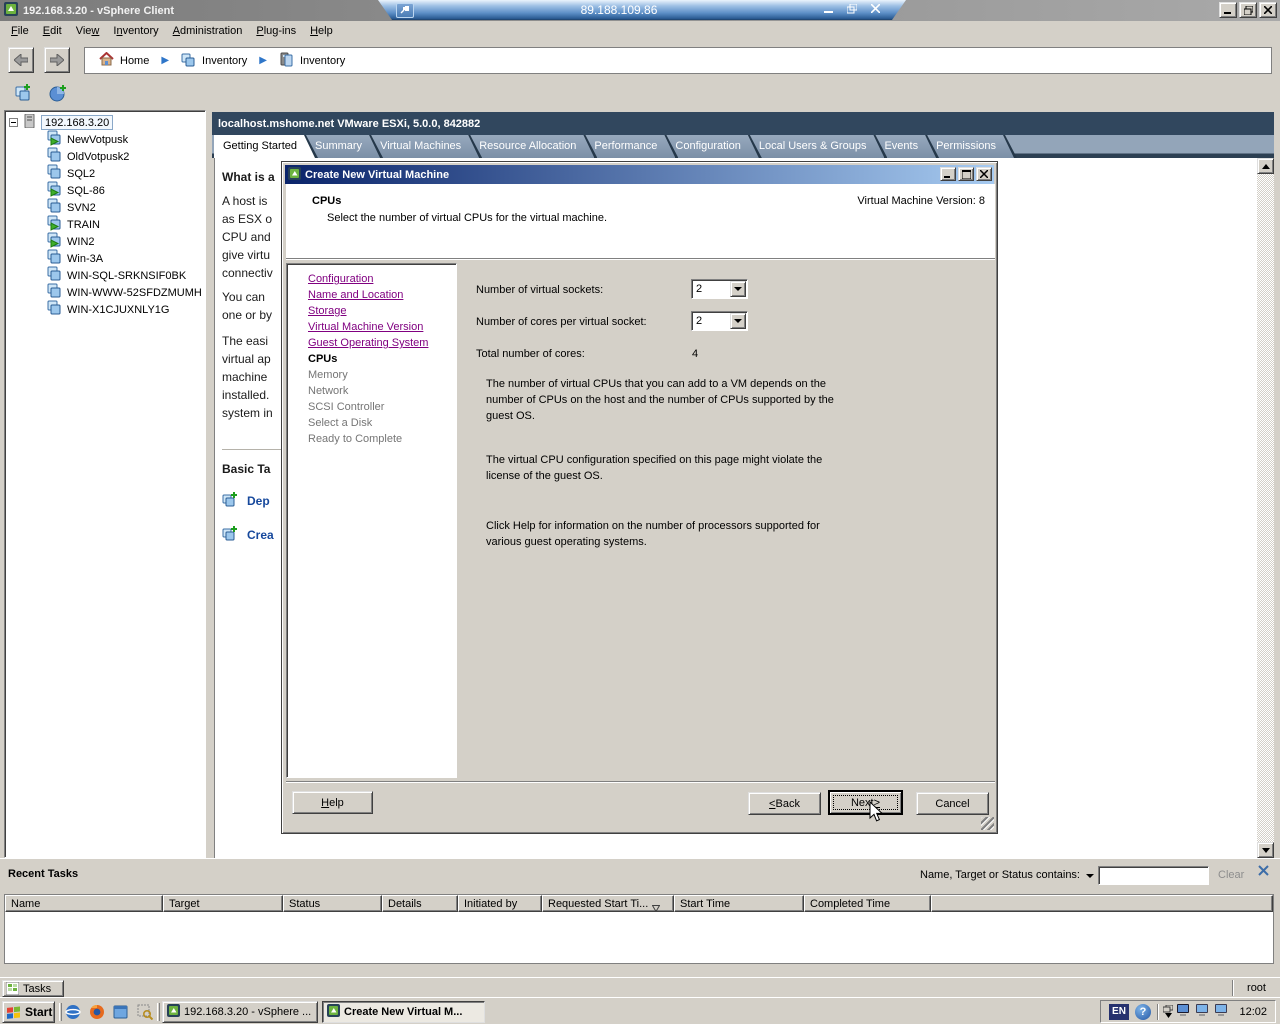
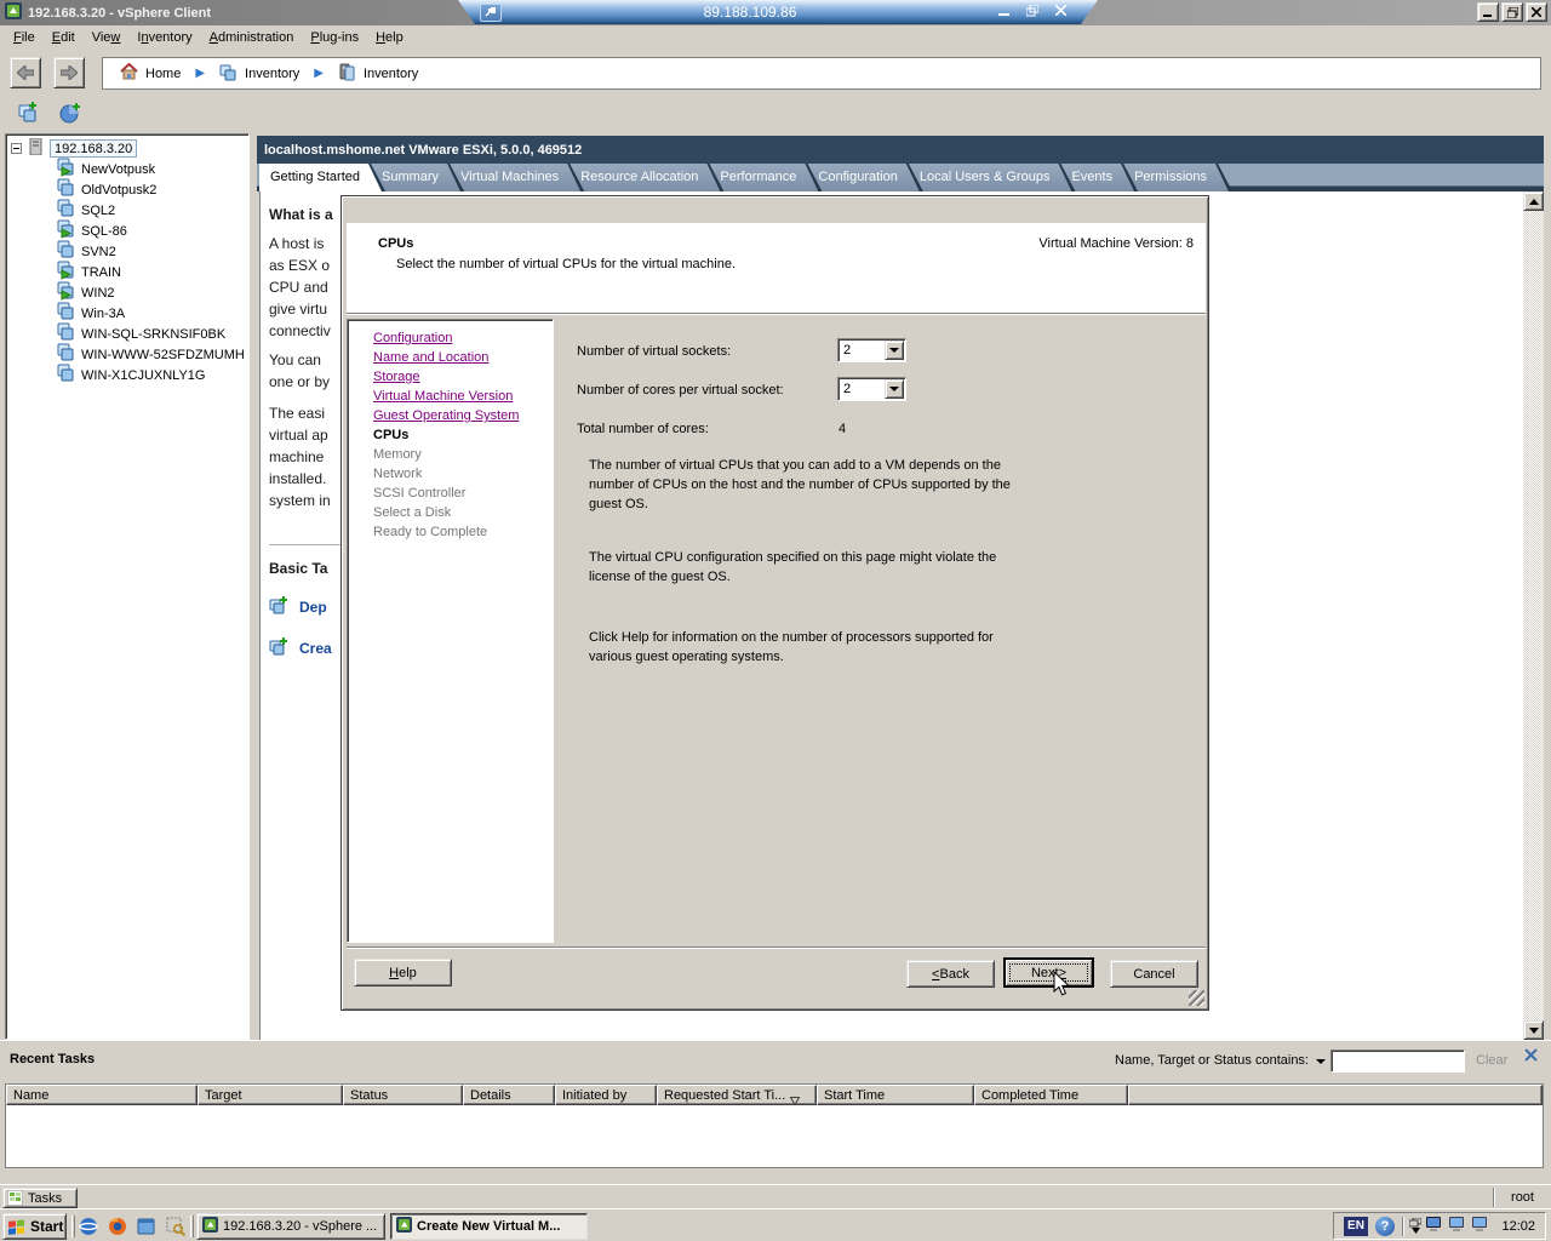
  192.168.3.20 - vSphere Client
  89.188.109.86
  File
  Edit
  View
  Inventory
  Administration
  Plug-ins
  Help
  Home
  ▶
  Inventory
  ▶
  Inventory
  192.168.3.20
  NewVotpusk
  OldVotpusk2
  SQL2
  SQL-86
  SVN2
  TRAIN
  WIN2
  Win-3A
  WIN-SQL-SRKNSIF0BK
  WIN-WWW-52SFDZMUMH
  WIN-X1CJUXNLY1G
- localhost.mshome.net VMware ESXi, 5.0.0, 842882
+ localhost.mshome.net VMware ESXi, 5.0.0, 469512
  Getting Started
  Summary
  Virtual Machines
  Resource Allocation
  Performance
  Configuration
  Local Users & Groups
  Events
  Permissions
  What is a
  A host is
  as ESX o
  CPU and
  give virtu
  connectiv
  You can
  one or by
  The easi
  virtual ap
  machine
  installed.
  system in
  Basic Ta
  Dep
  Crea
- Create New Virtual Machine
  CPUs
  Select the number of virtual CPUs for the virtual machine.
  Virtual Machine Version: 8
  Configuration
  Name and Location
  Storage
  Virtual Machine Version
  Guest Operating System
  CPUs
  Memory
  Network
  SCSI Controller
  Select a Disk
  Ready to Complete
  Number of virtual sockets:
  2
  Number of cores per virtual socket:
  2
  Total number of cores:
  4
  The number of virtual CPUs that you can add to a VM depends on the number of CPUs on the host and the number of CPUs supported by the guest OS.
  The virtual CPU configuration specified on this page might violate the license of the guest OS.
  Click Help for information on the number of processors supported for various guest operating systems.
  H
  elp
  <
  Back
  Next
  >
  Cancel
  Recent Tasks
  Name, Target or Status contains:
  Clear
  Name
  Target
  Status
  Details
  Initiated by
  Requested Start Ti...
  Start Time
  Completed Time
  Tasks
  root
  Start
  192.168.3.20 - vSphere ...
  Create New Virtual M...
  EN
  ?
  12:02
